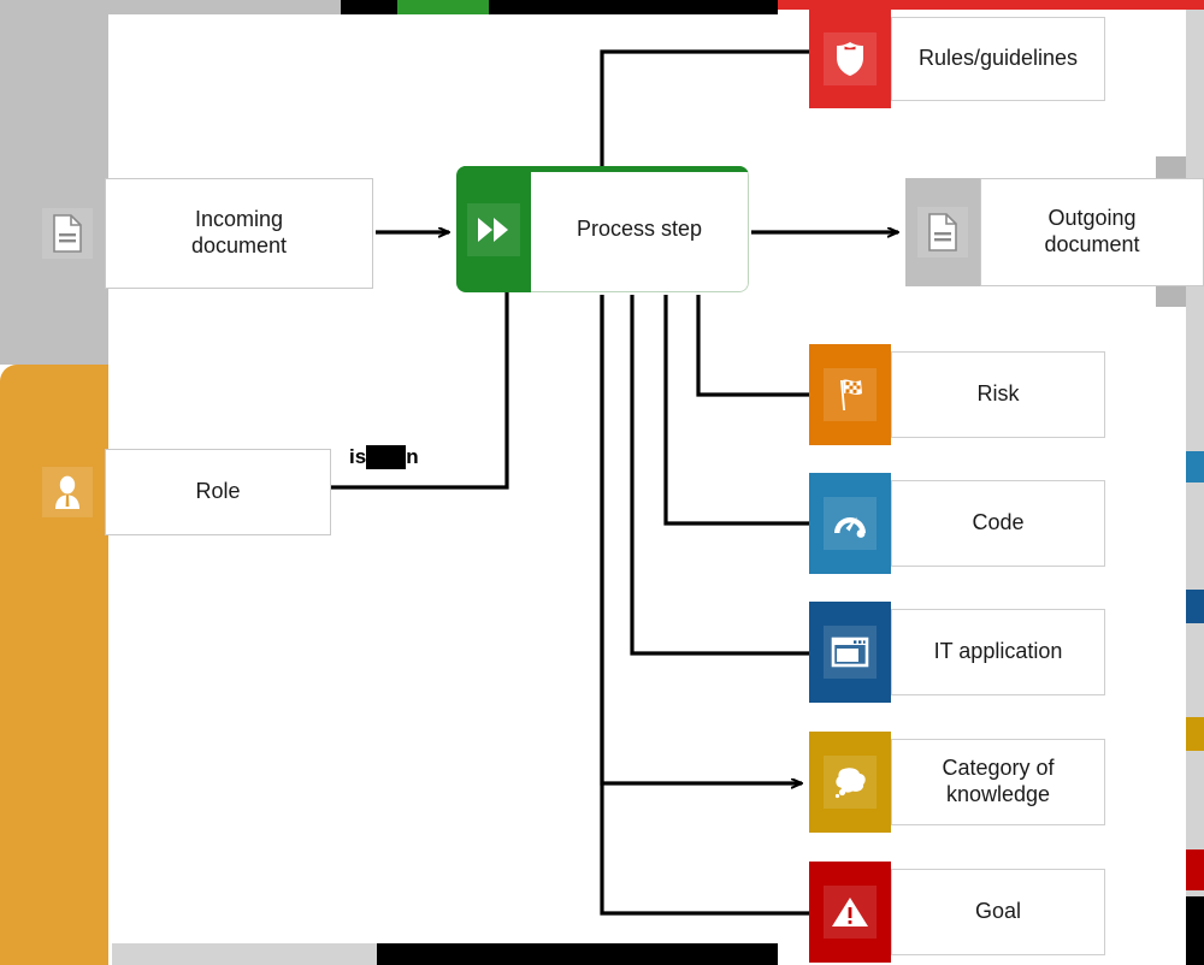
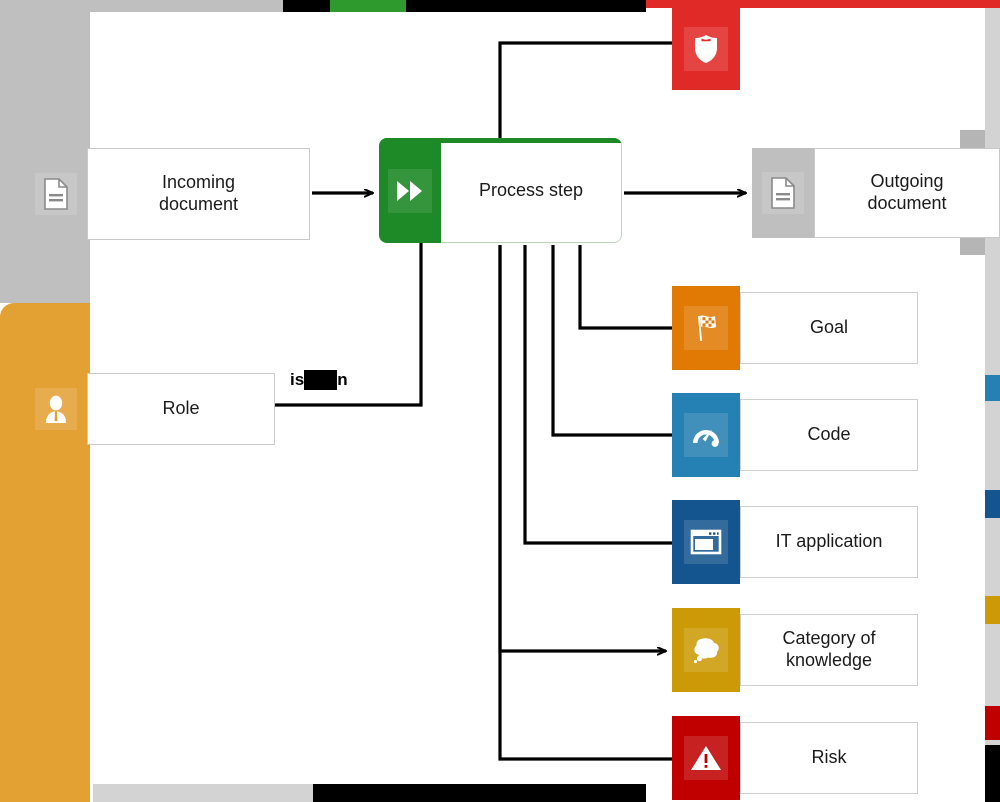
  Incoming
  document
  Process step
  Outgoing
  document
  Role
  is n
- Rules/guidelines
- Risk
+ Goal
  Code
  IT application
  Category of
  knowledge
- Goal
+ Risk
